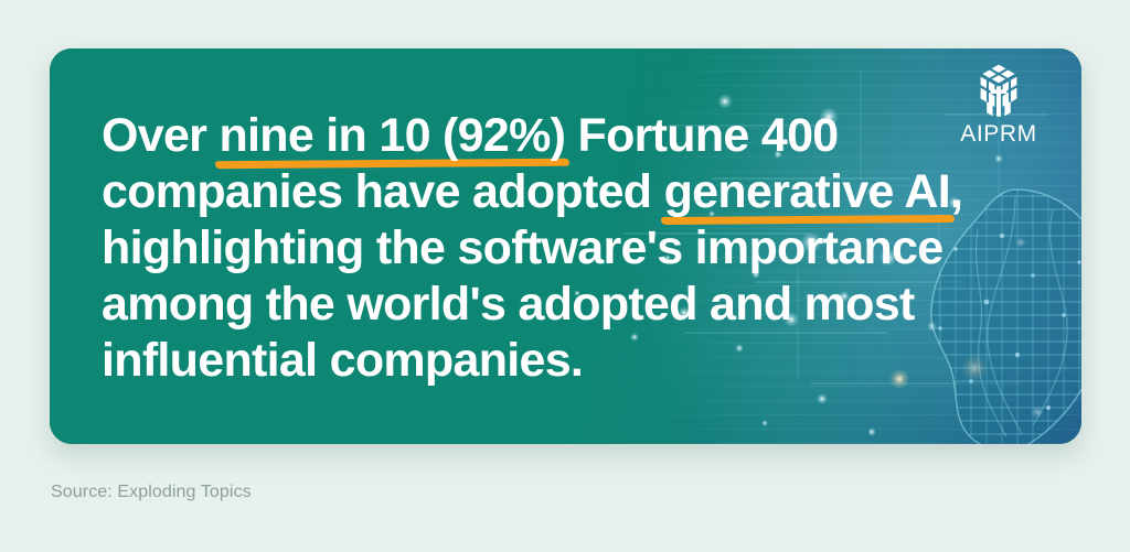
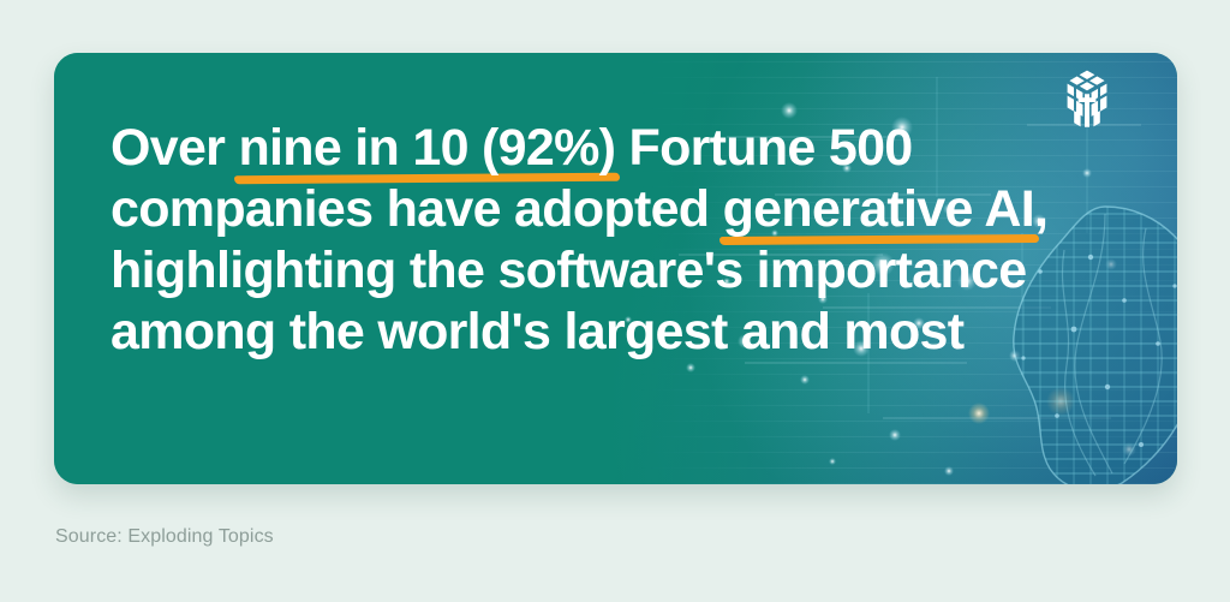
- Over nine in 10 (92%) Fortune 400
+ Over nine in 10 (92%) Fortune 500
  companies have adopted generative AI,
  highlighting the software's importance
- among the world's adopted and most
+ among the world's largest and most
- influential companies.
- AIPRM
  Source: Exploding Topics
